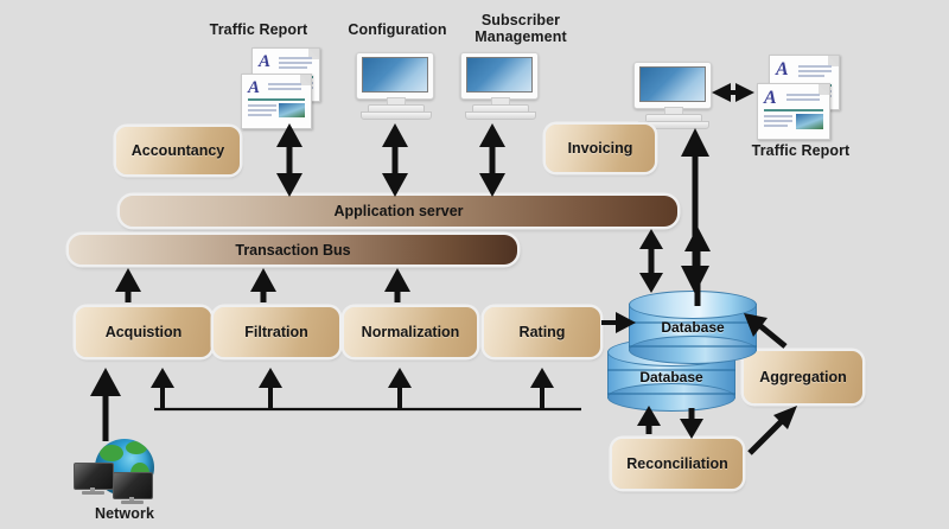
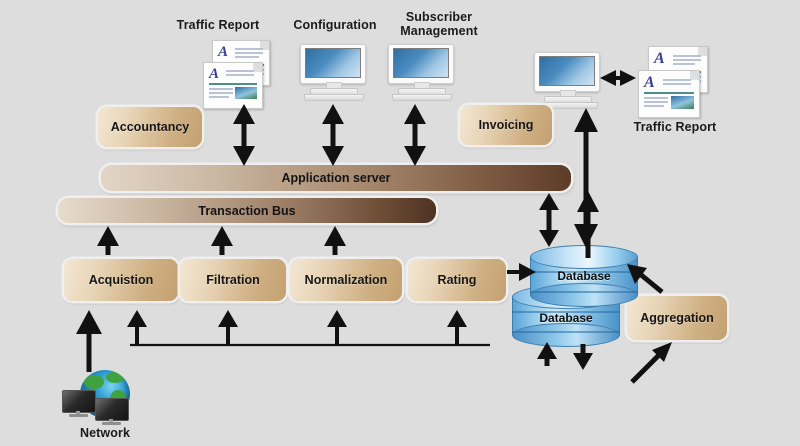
  Traffic Report
  Configuration
  Subscriber
  Management
  Traffic Report
  Network
  A
  A
  A
  A
  Accountancy
  Invoicing
  Application server
  Transaction Bus
  Acquistion
  Filtration
  Normalization
  Rating
  Aggregation
- Reconciliation
  Database
  Database
